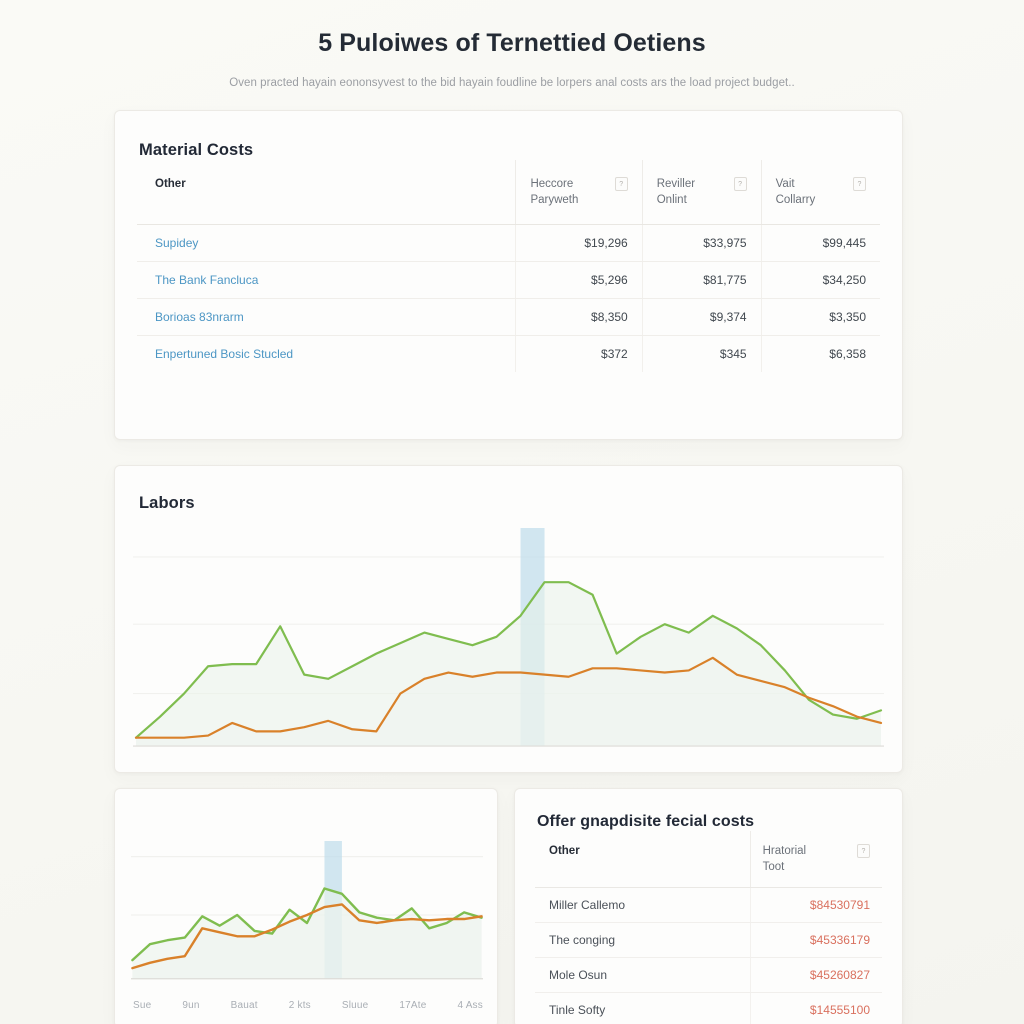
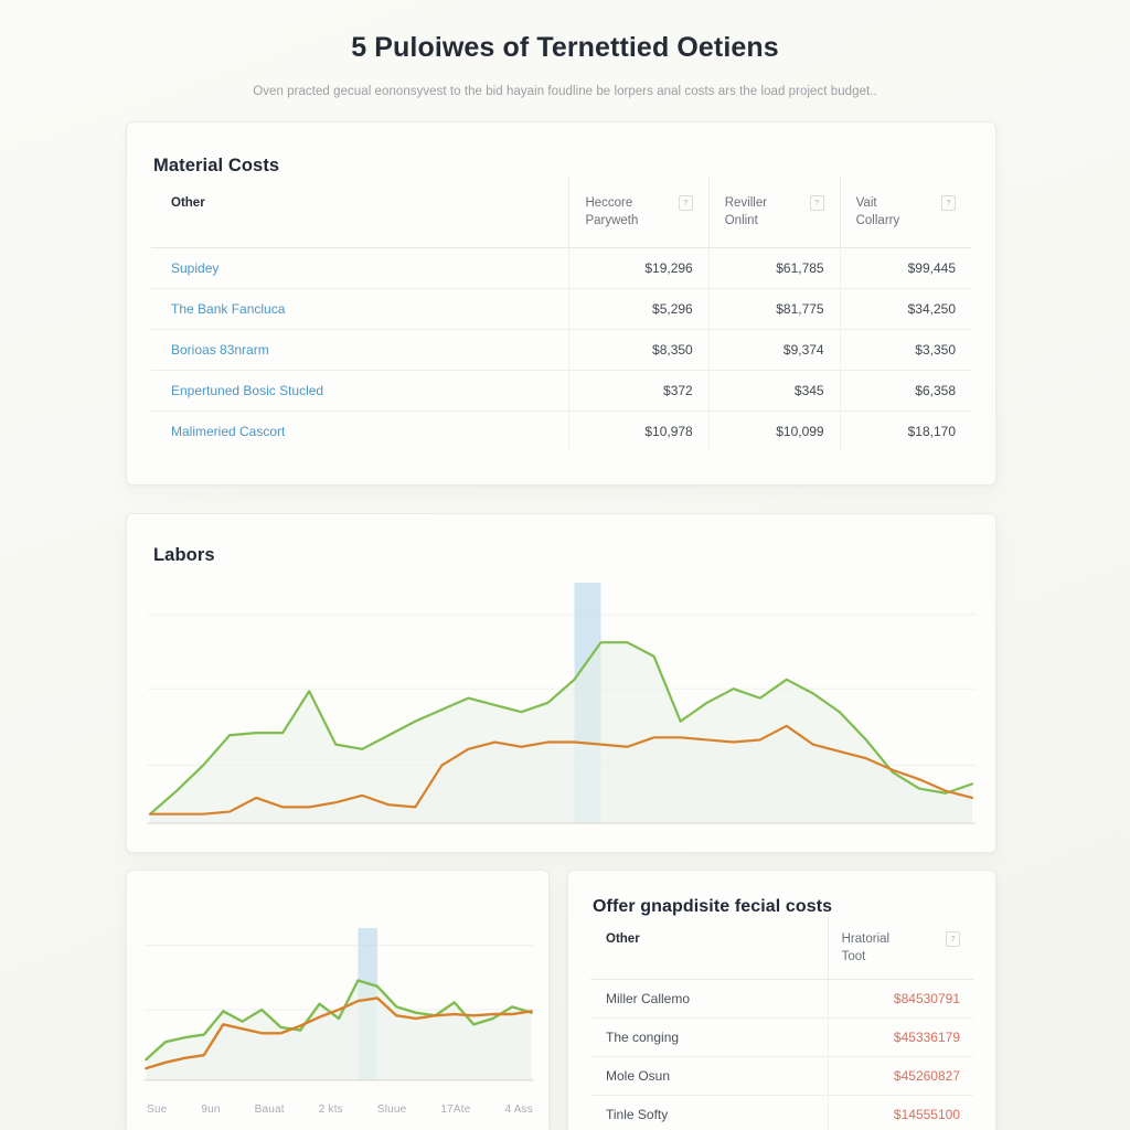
  5 Puloiwes of Ternettied Oetiens
- Oven practed hayain eononsyvest to the bid hayain foudline be lorpers anal costs ars the load project budget..
+ Oven practed gecual eononsyvest to the bid hayain foudline be lorpers anal costs ars the load project budget..
  Material Costs
  Other	Heccore Paryweth	Reviller Onlint	Vait Collarry
- Supidey	$19,296	$33,975	$99,445
+ Supidey	$19,296	$61,785	$99,445
  The Bank Fancluca	$5,296	$81,775	$34,250
  Borioas 83nrarm	$8,350	$9,374	$3,350
  Enpertuned Bosic Stucled	$372	$345	$6,358
+ Malimeried Cascort	$10,978	$10,099	$18,170
  Labors
  Sue
  9un
  Bauat
  2 kts
  Sluue
  17Ate
  4 Ass
  Offer gnapdisite fecial costs
  Other	Hratorial Toot
  Miller Callemo	$84530791
  The conging	$45336179
  Mole Osun	$45260827
  Tinle Softy	$14555100
